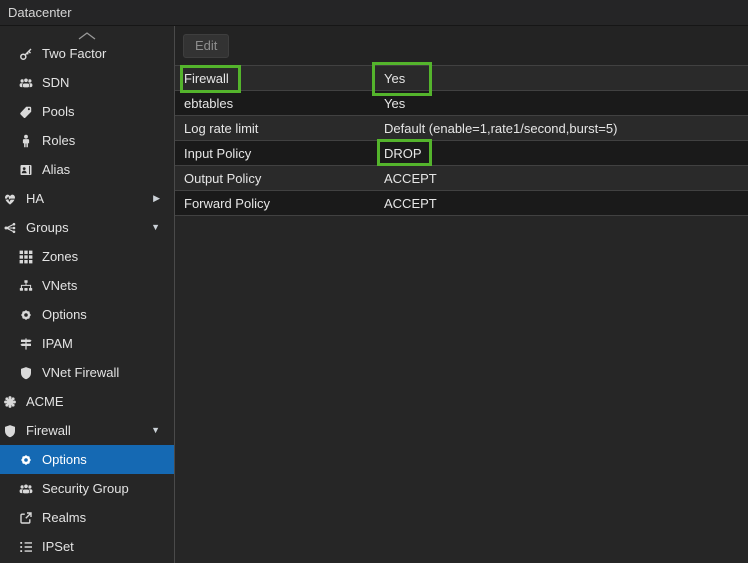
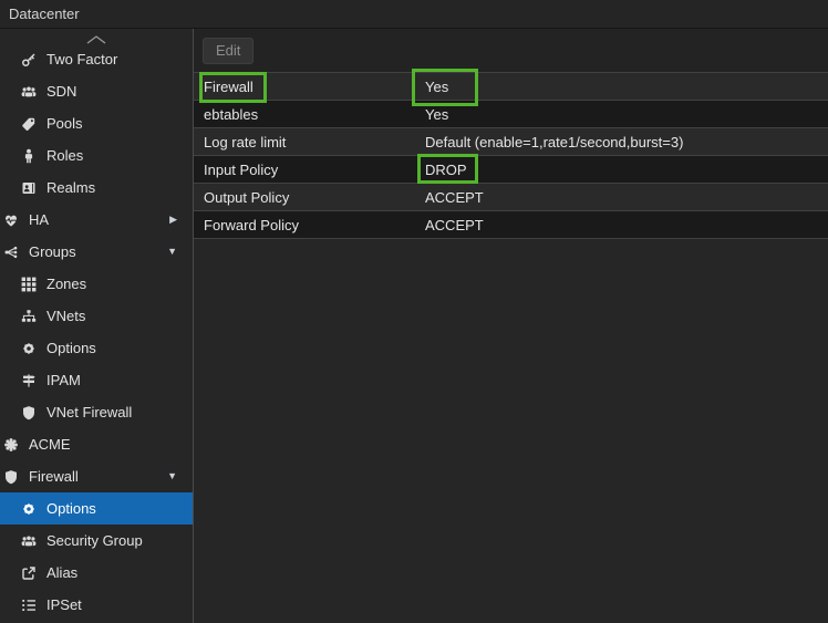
  Datacenter
  Two Factor
  SDN
  Pools
  Roles
- Alias
+ Realms
  HA
  ▶
  Groups
  ▼
  Zones
  VNets
  Options
  IPAM
  VNet Firewall
  ACME
  Firewall
  ▼
  Options
  Security Group
- Realms
+ Alias
  IPSet
  Edit
  Firewall
  Yes
  ebtables
  Yes
  Log rate limit
- Default (enable=1,rate1/second,burst=5)
+ Default (enable=1,rate1/second,burst=3)
  Input Policy
  DROP
  Output Policy
  ACCEPT
  Forward Policy
  ACCEPT
